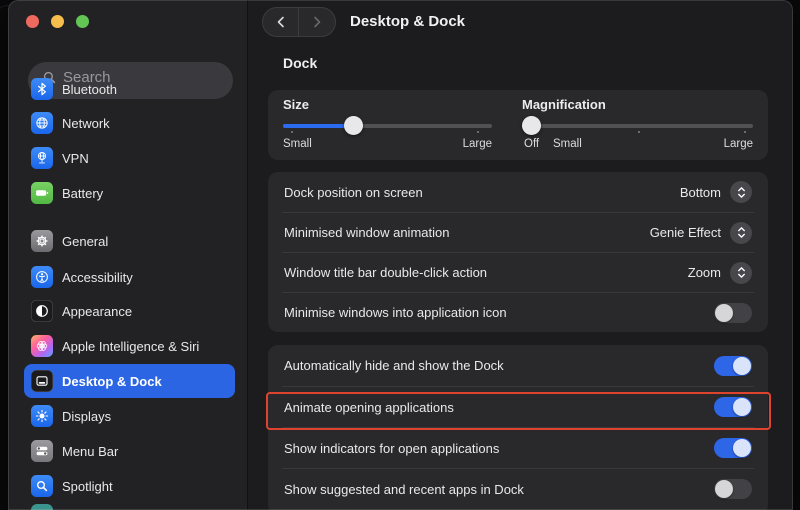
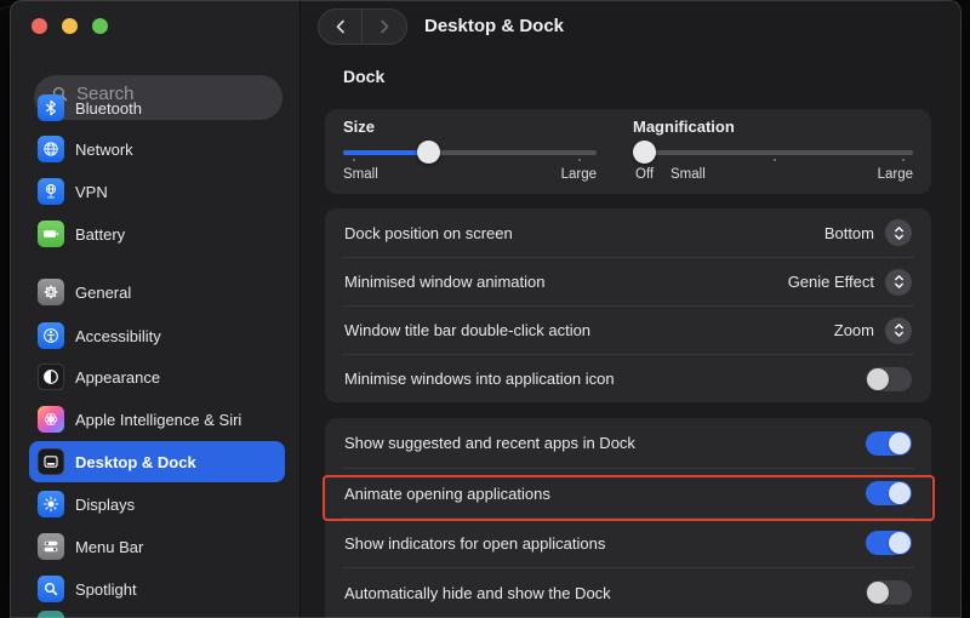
  Search
  Bluetooth
  Network
  VPN
  Battery
  General
  Accessibility
  Appearance
  Apple Intelligence & Siri
  Desktop & Dock
  Displays
  Menu Bar
  Spotlight
  Desktop & Dock
  Dock
  Size
  Small
  Large
  Magnification
  Off
  Small
  Large
  Dock position on screen
  Bottom
  Minimised window animation
  Genie Effect
  Window title bar double-click action
  Zoom
  Minimise windows into application icon
- Automatically hide and show the Dock
+ Show suggested and recent apps in Dock
  Animate opening applications
  Show indicators for open applications
- Show suggested and recent apps in Dock
+ Automatically hide and show the Dock
